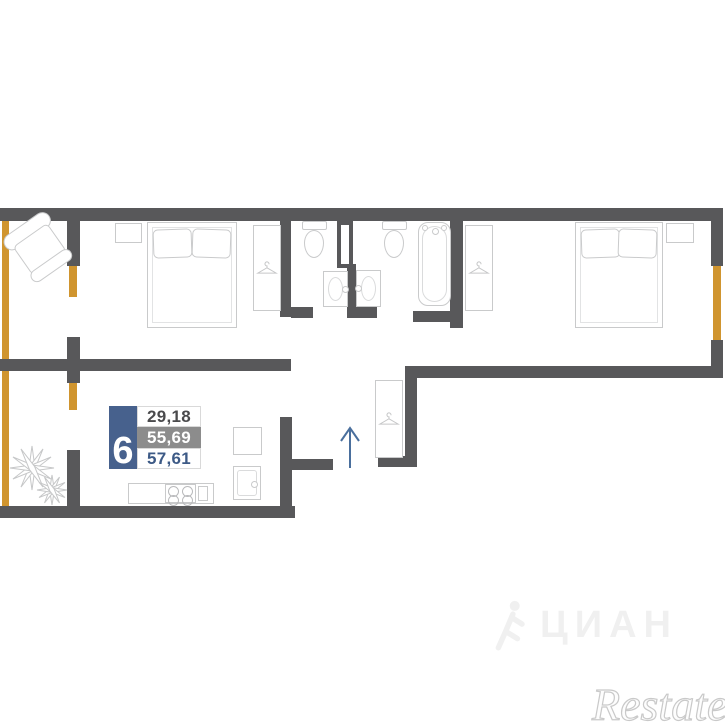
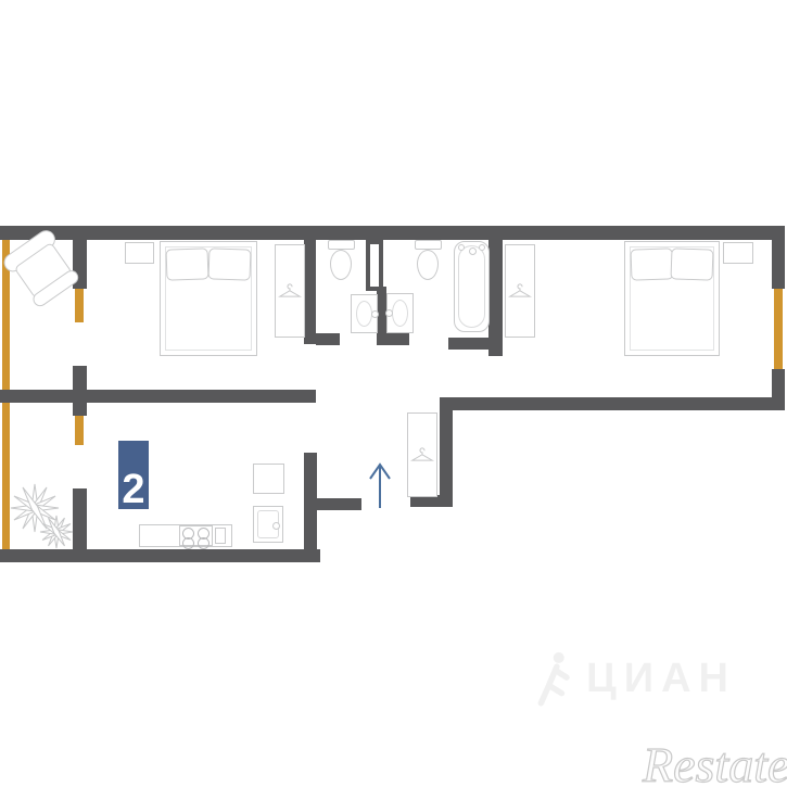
- 6
+ 2
- 29,18
- 55,69
- 57,61
  Restate
